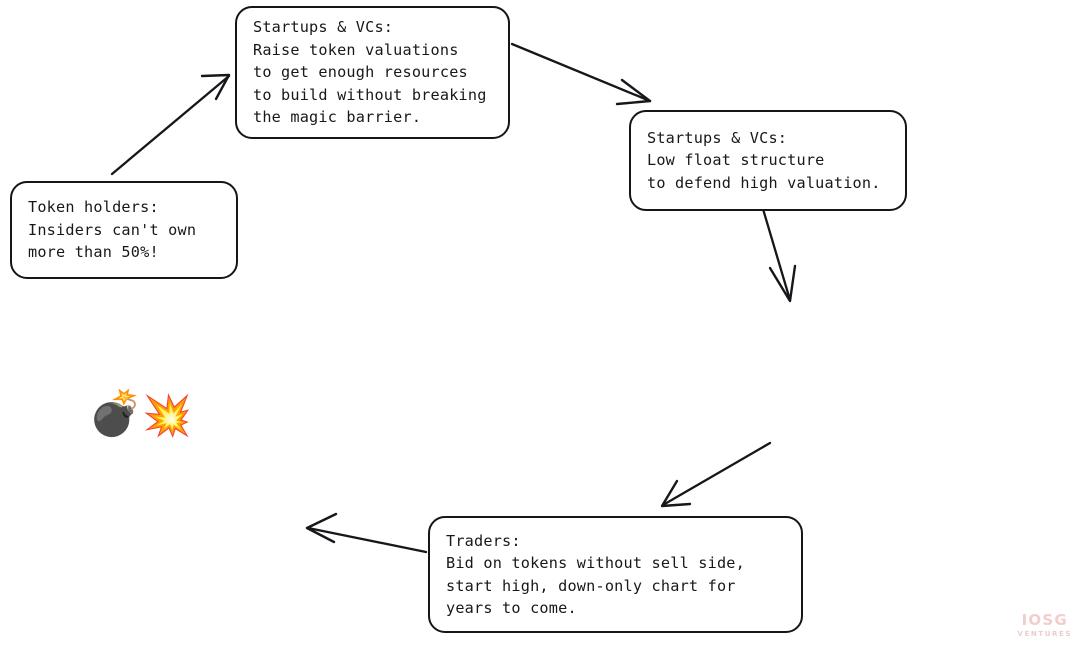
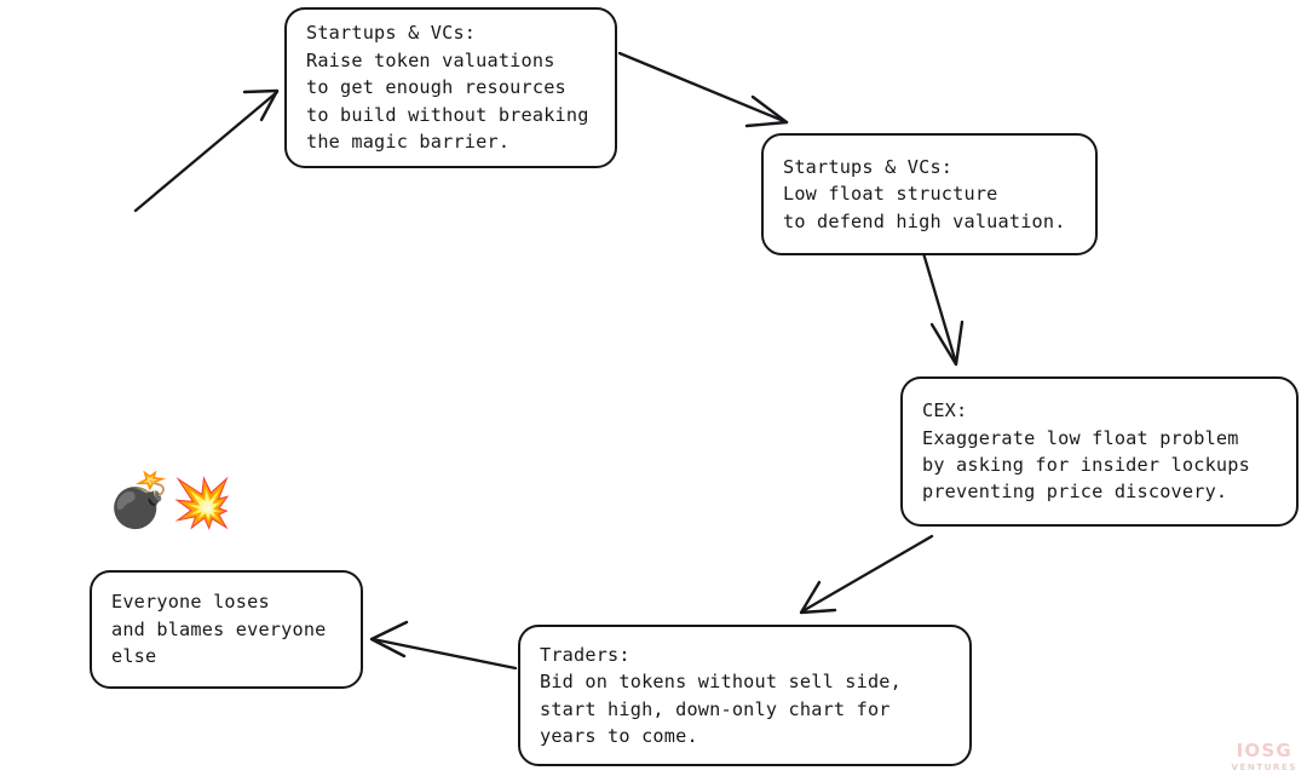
- Token holders:
- Insiders can't own
- more than 50%!
  Startups & VCs:
  Raise token valuations
  to get enough resources
  to build without breaking
  the magic barrier.
  Startups & VCs:
  Low float structure
  to defend high valuation.
+ CEX:
+ Exaggerate low float problem
+ by asking for insider lockups
+ preventing price discovery.
  Traders:
  Bid on tokens without sell side,
  start high, down-only chart for
  years to come.
+ Everyone loses
+ and blames everyone
+ else
  💣
  💥
  IOSG
  VENTURES
